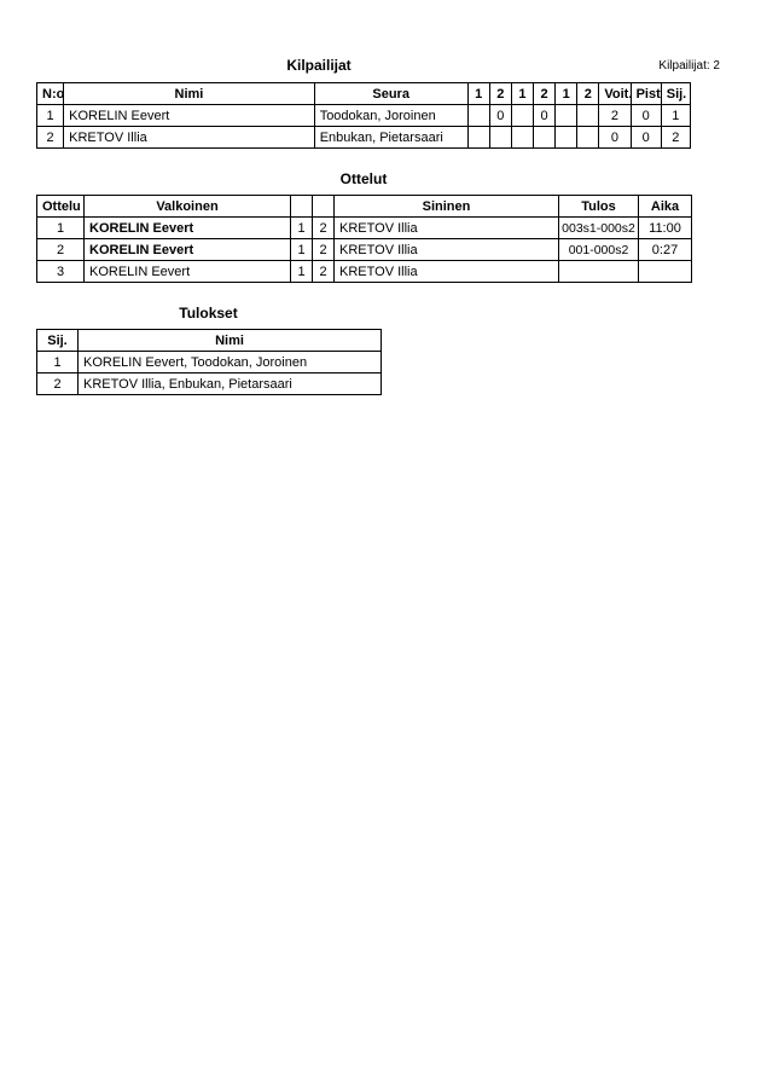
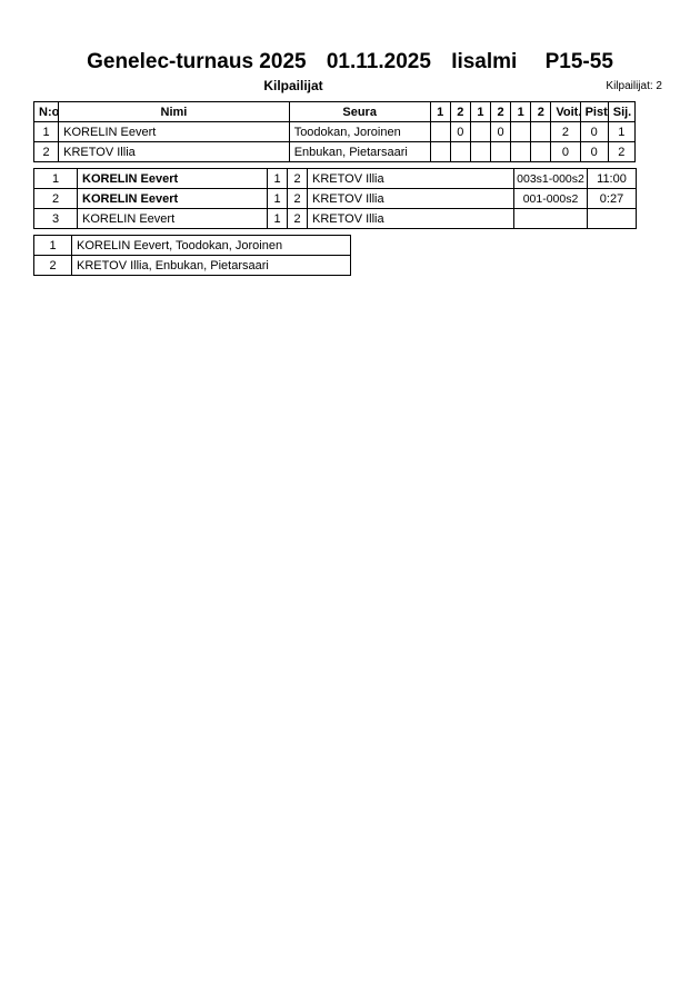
+ Genelec-turnaus 2025 01.11.2025 Iisalmi P15-55
  Kilpailijat
  Kilpailijat: 2
  N:o	Nimi	Seura	1	2	1	2	1	2	Voit.	Pist	Sij.
  1	KORELIN Eevert	Toodokan, Joroinen		0		0			2	0	1
  2	KRETOV Illia	Enbukan, Pietarsaari							0	0	2
- Ottelut
- Ottelu	Valkoinen			Sininen	Tulos	Aika
  1	KORELIN Eevert	1	2	KRETOV Illia	003s1-000s2	11:00
  2	KORELIN Eevert	1	2	KRETOV Illia	001-000s2	0:27
  3	KORELIN Eevert	1	2	KRETOV Illia
- Tulokset
- Sij.	Nimi
  1	KORELIN Eevert, Toodokan, Joroinen
  2	KRETOV Illia, Enbukan, Pietarsaari
